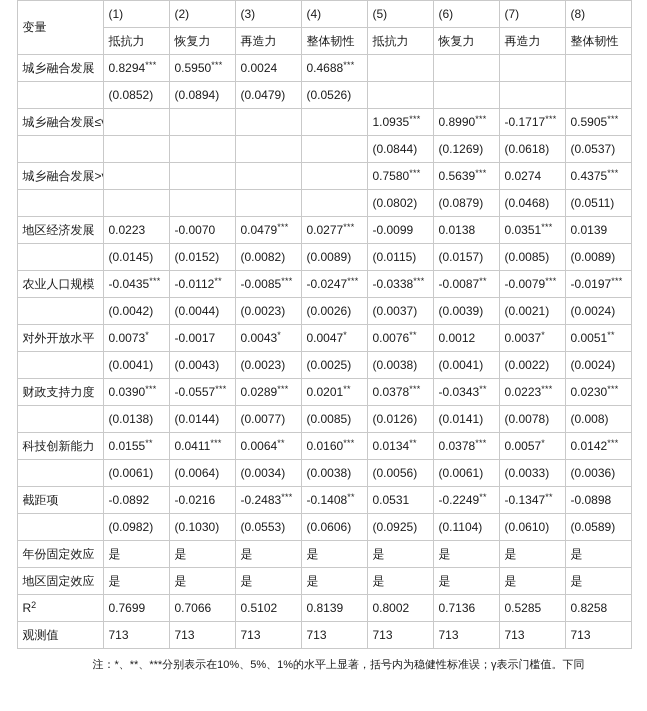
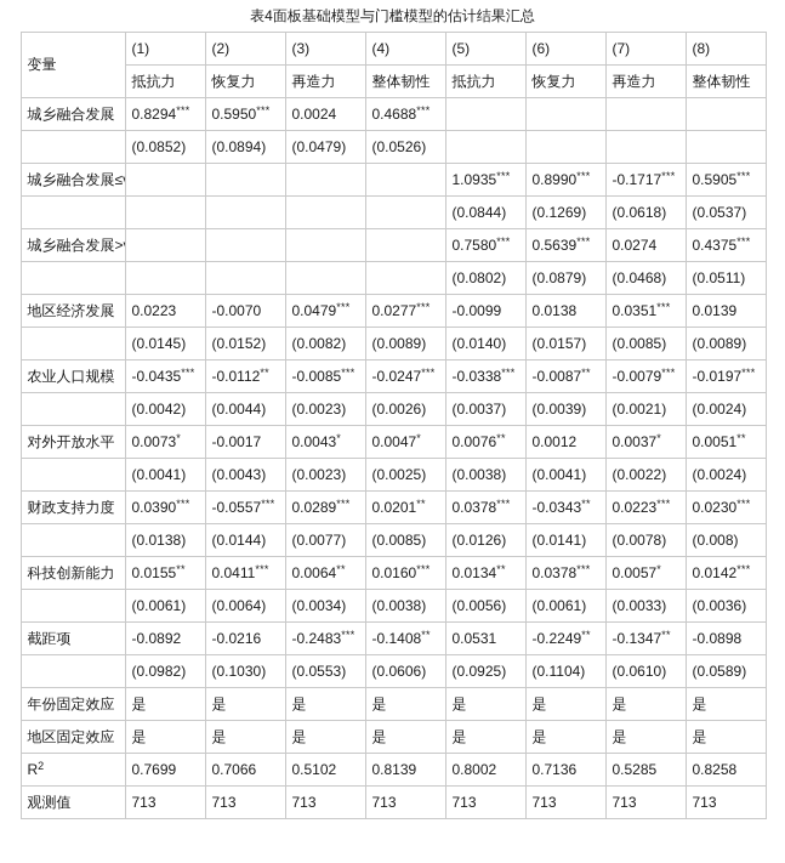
+ 表4面板基础模型与门槛模型的估计结果汇总
  变量	(1)	(2)	(3)	(4)	(5)	(6)	(7)	(8)
  抵抗力	恢复力	再造力	整体韧性	抵抗力	恢复力	再造力	整体韧性
  城乡融合发展	0.8294***	0.5950***	0.0024	0.4688***
  	(0.0852)	(0.0894)	(0.0479)	(0.0526)
  城乡融合发展≤					1.0935***	0.8990***	-0.1717***	0.5905***
  					(0.0844)	(0.1269)	(0.0618)	(0.0537)
  城乡融合发展>					0.7580***	0.5639***	0.0274	0.4375***
  					(0.0802)	(0.0879)	(0.0468)	(0.0511)
  地区经济发展	0.0223	-0.0070	0.0479***	0.0277***	-0.0099	0.0138	0.0351***	0.0139
- 	(0.0145)	(0.0152)	(0.0082)	(0.0089)	(0.0115)	(0.0157)	(0.0085)	(0.0089)
+ 	(0.0145)	(0.0152)	(0.0082)	(0.0089)	(0.0140)	(0.0157)	(0.0085)	(0.0089)
  农业人口规模	-0.0435***	-0.0112**	-0.0085***	-0.0247***	-0.0338***	-0.0087**	-0.0079***	-0.0197***
  	(0.0042)	(0.0044)	(0.0023)	(0.0026)	(0.0037)	(0.0039)	(0.0021)	(0.0024)
  对外开放水平	0.0073*	-0.0017	0.0043*	0.0047*	0.0076**	0.0012	0.0037*	0.0051**
  	(0.0041)	(0.0043)	(0.0023)	(0.0025)	(0.0038)	(0.0041)	(0.0022)	(0.0024)
  财政支持力度	0.0390***	-0.0557***	0.0289***	0.0201**	0.0378***	-0.0343**	0.0223***	0.0230***
  	(0.0138)	(0.0144)	(0.0077)	(0.0085)	(0.0126)	(0.0141)	(0.0078)	(0.008)
  科技创新能力	0.0155**	0.0411***	0.0064**	0.0160***	0.0134**	0.0378***	0.0057*	0.0142***
  	(0.0061)	(0.0064)	(0.0034)	(0.0038)	(0.0056)	(0.0061)	(0.0033)	(0.0036)
  截距项	-0.0892	-0.0216	-0.2483***	-0.1408**	0.0531	-0.2249**	-0.1347**	-0.0898
  	(0.0982)	(0.1030)	(0.0553)	(0.0606)	(0.0925)	(0.1104)	(0.0610)	(0.0589)
  年份固定效应	是	是	是	是	是	是	是	是
  地区固定效应	是	是	是	是	是	是	是	是
  R2	0.7699	0.7066	0.5102	0.8139	0.8002	0.7136	0.5285	0.8258
  观测值	713	713	713	713	713	713	713	713
- 注：*、**、***分别表示在10%、5%、1%的水平上显著，括号内为稳健性标准误；γ表示门槛值。下同
